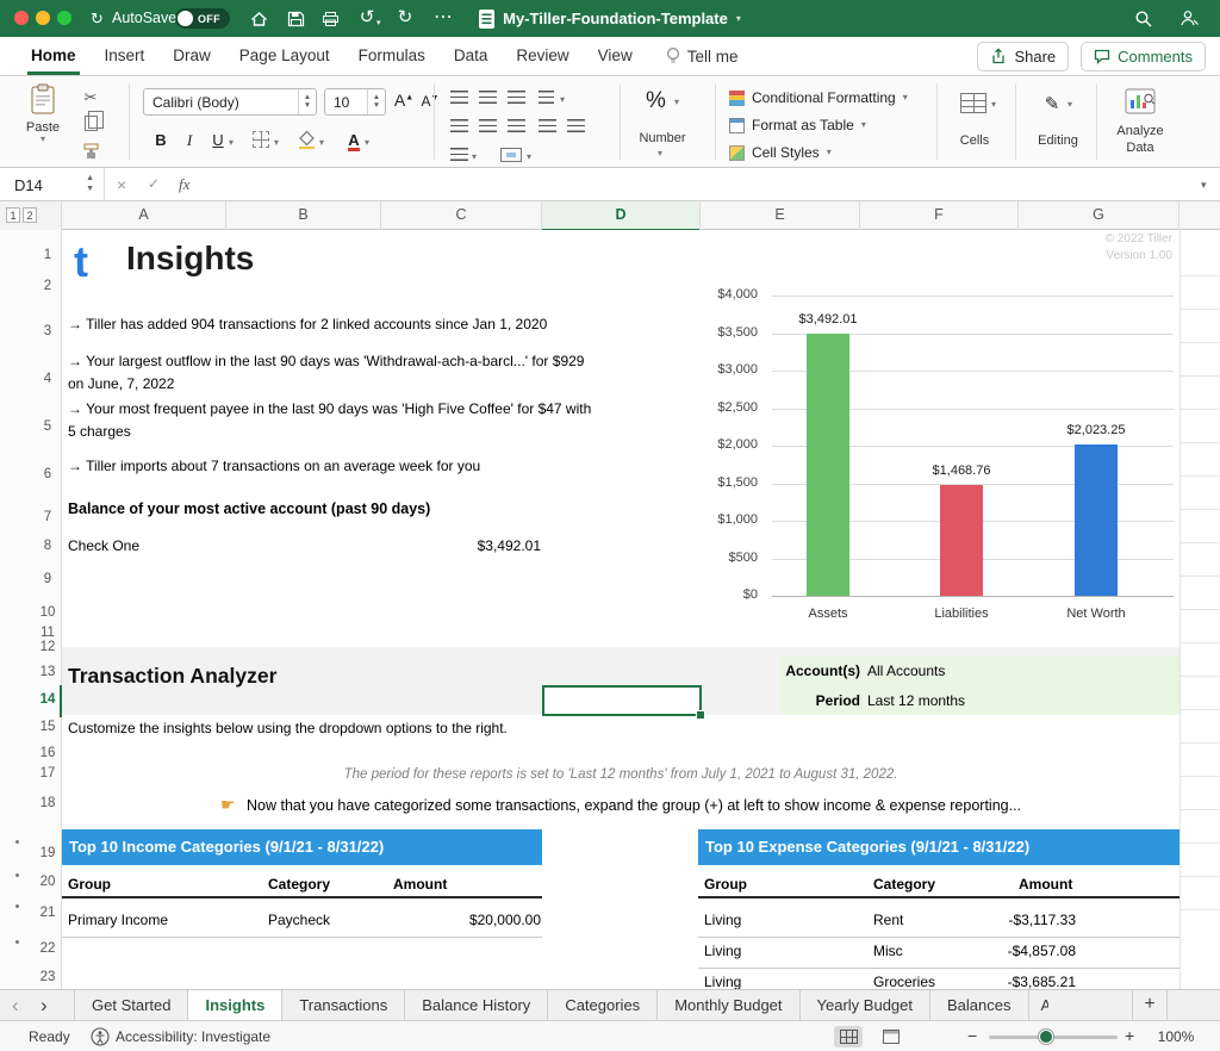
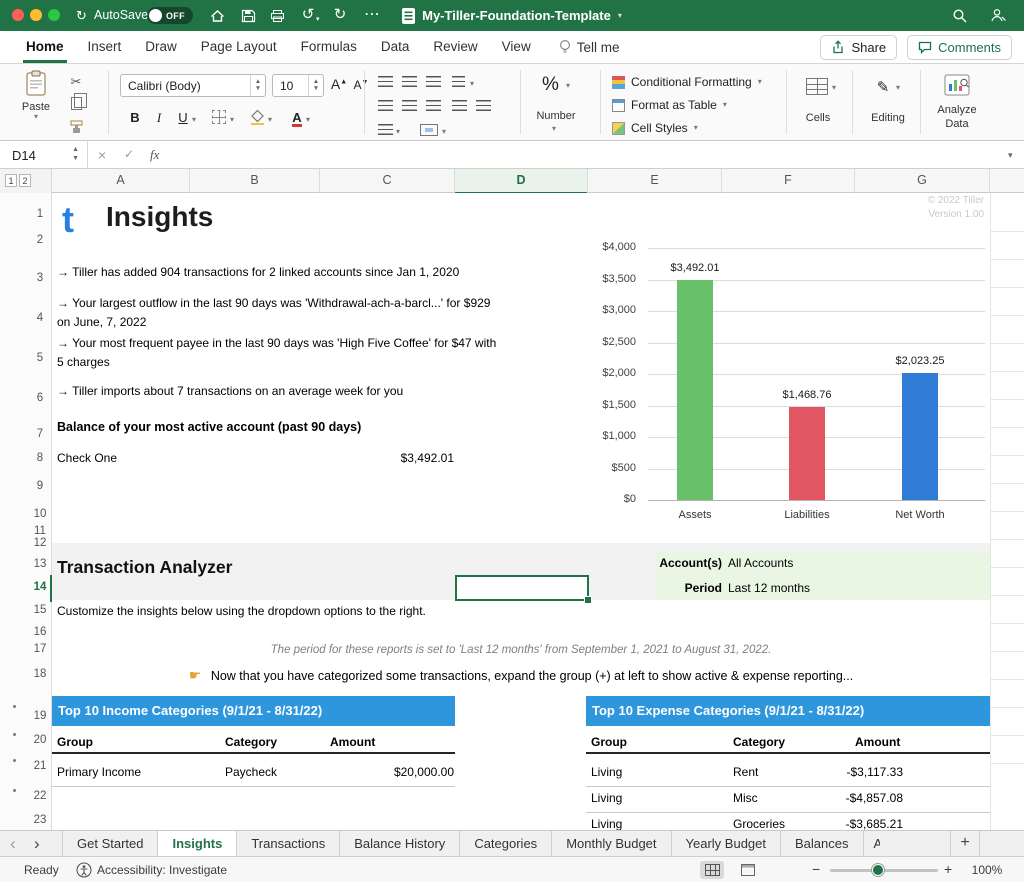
  ↻
  AutoSave
  OFF
  ↺
  ↻
  ⋯
  My-Tiller-Foundation-Template
  ▾
  Home
  Insert
  Draw
  Page Layout
  Formulas
  Data
  Review
  View
  Tell me
  Share
  Comments
  Paste
  ▾
  ✂
  Calibri (Body)
  10
  B
  I
  U
  ▾
  ▾
  ▾
  A
  ▾
  ▾
  ▾
  ▾
  %
  ▾
  Number
  ▾
  Conditional Formatting
  ▾
  Format as Table
  ▾
  Cell Styles
  ▾
  ▾
  Cells
  ✎
  ▾
  Editing
  Analyze Data
  D14
  ×
  ✓
  fx
  ▾
  1
  2
  A
  B
  C
  D
  E
  F
  G
  1
  2
  3
  4
  5
  6
  7
  8
  9
  10
  11
  12
  13
  14
  15
  16
  17
  18
  19
  20
  21
  22
  23
  t
  Insights
  © 2022 Tiller
  Version 1.00
  → Tiller has added 904 transactions for 2 linked accounts since Jan 1, 2020
  → Your largest outflow in the last 90 days was 'Withdrawal-ach-a-barcl...' for $929 on June, 7, 2022
  → Your most frequent payee in the last 90 days was 'High Five Coffee' for $47 with 5 charges
  → Tiller imports about 7 transactions on an average week for you
  Balance of your most active account (past 90 days)
  Check One
  $3,492.01
  $4,000
  $3,500
  $3,000
  $2,500
  $2,000
  $1,500
  $1,000
  $500
  $0
  $3,492.01
  Assets
  $1,468.76
  Liabilities
  $2,023.25
  Net Worth
  Transaction Analyzer
  Account(s)
  All Accounts
  Period
  Last 12 months
  Customize the insights below using the dropdown options to the right.
- The period for these reports is set to 'Last 12 months' from July 1, 2021 to August 31, 2022.
+ The period for these reports is set to 'Last 12 months' from September 1, 2021 to August 31, 2022.
- ☛ Now that you have categorized some transactions, expand the group (+) at left to show income & expense reporting...
+ ☛ Now that you have categorized some transactions, expand the group (+) at left to show active & expense reporting...
  Top 10 Income Categories (9/1/21 - 8/31/22)
  Group
  Category
  Amount
  Primary Income
  Paycheck
  $20,000.00
  Top 10 Expense Categories (9/1/21 - 8/31/22)
  Group
  Category
  Amount
  Living
  Rent
  -$3,117.33
  Living
  Misc
  -$4,857.08
  Living
  Groceries
  -$3,685.21
  ‹
  ›
  Get Started
  Insights
  Transactions
  Balance History
  Categories
  Monthly Budget
  Yearly Budget
  Balances
  A
  +
  Ready
  Accessibility: Investigate
  −
  +
  100%
